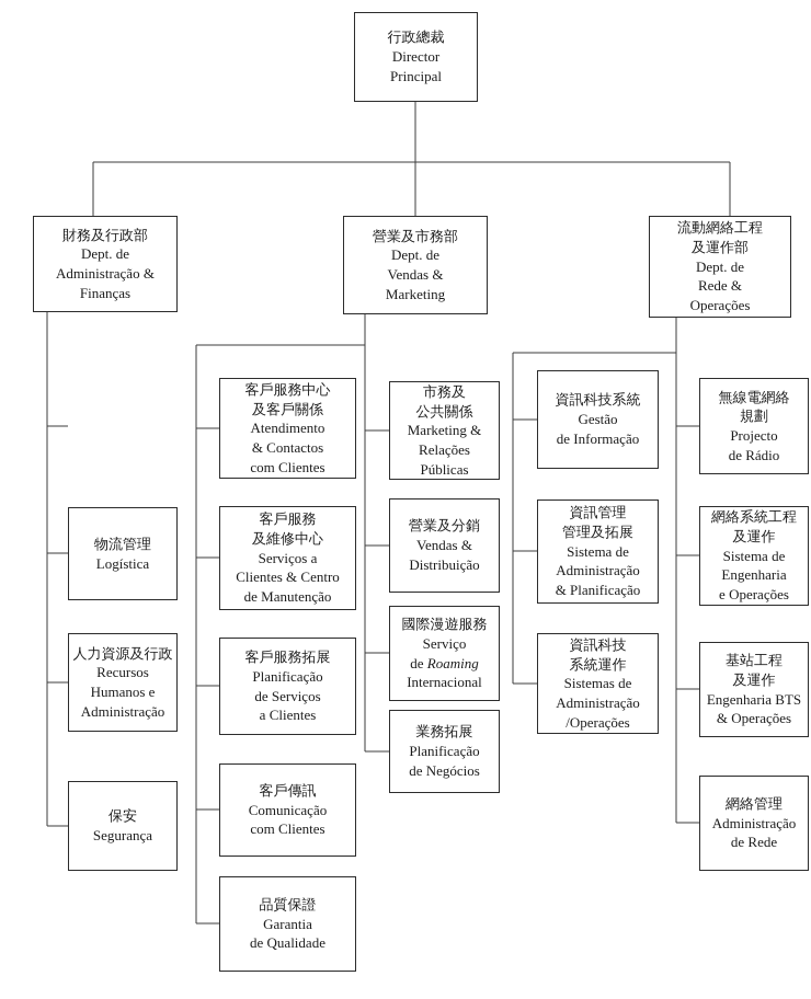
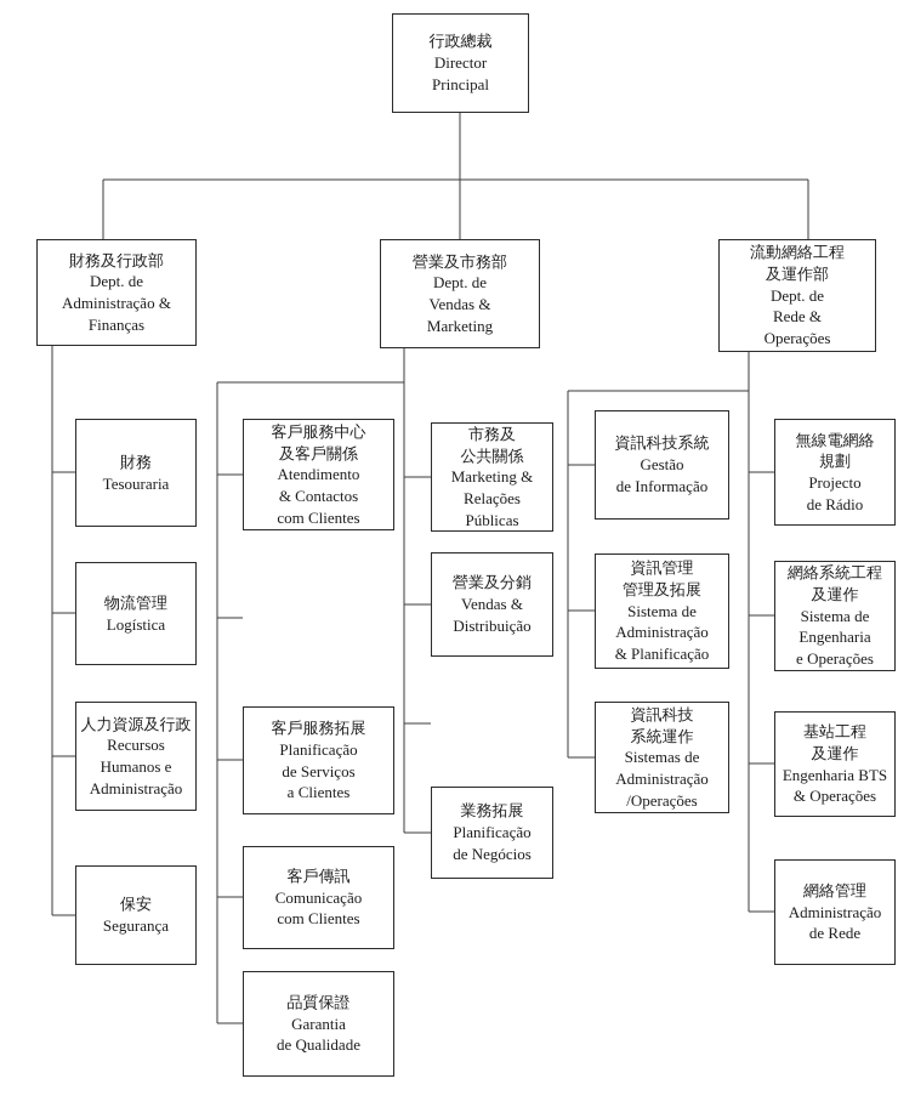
  行政總裁
  Director
  Principal
  財務及行政部
  Dept. de
  Administração &
  Finanças
  營業及市務部
  Dept. de
  Vendas &
  Marketing
  流動網絡工程
  及運作部
  Dept. de
  Rede &
  Operações
+ 財務
+ Tesouraria
  物流管理
  Logística
  人力資源及行政
  Recursos
  Humanos e
  Administração
  保安
  Segurança
  客戶服務中心
  及客戶關係
  Atendimento
  & Contactos
  com Clientes
- 客戶服務
- 及維修中心
- Serviços a
- Clientes & Centro
- de Manutenção
  客戶服務拓展
  Planificação
  de Serviços
  a Clientes
  客戶傳訊
  Comunicação
  com Clientes
  品質保證
  Garantia
  de Qualidade
  市務及
  公共關係
  Marketing &
  Relações
  Públicas
  營業及分銷
  Vendas &
  Distribuição
- 國際漫遊服務
- Serviço
- de Roaming
- Internacional
  業務拓展
  Planificação
  de Negócios
  資訊科技系統
  Gestão
  de Informação
  資訊管理
  管理及拓展
  Sistema de
  Administração
  & Planificação
  資訊科技
  系統運作
  Sistemas de
  Administração
  /Operações
  無線電網絡
  規劃
  Projecto
  de Rádio
  網絡系統工程
  及運作
  Sistema de
  Engenharia
  e Operações
  基站工程
  及運作
  Engenharia BTS
  & Operações
  網絡管理
  Administração
  de Rede
